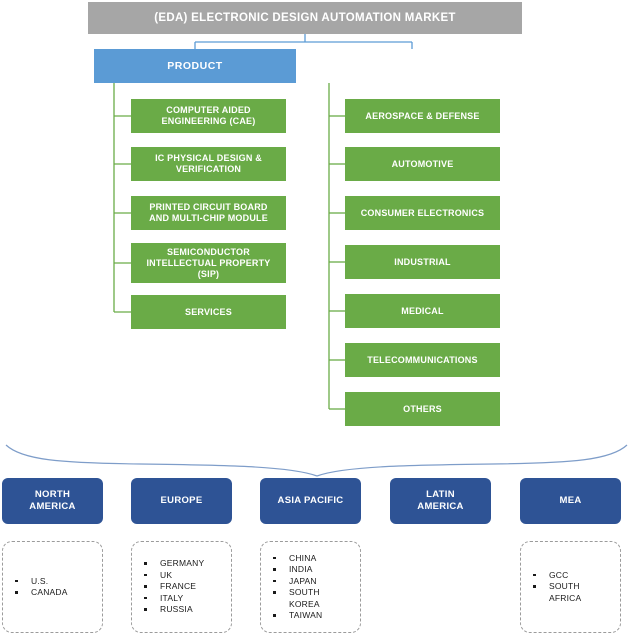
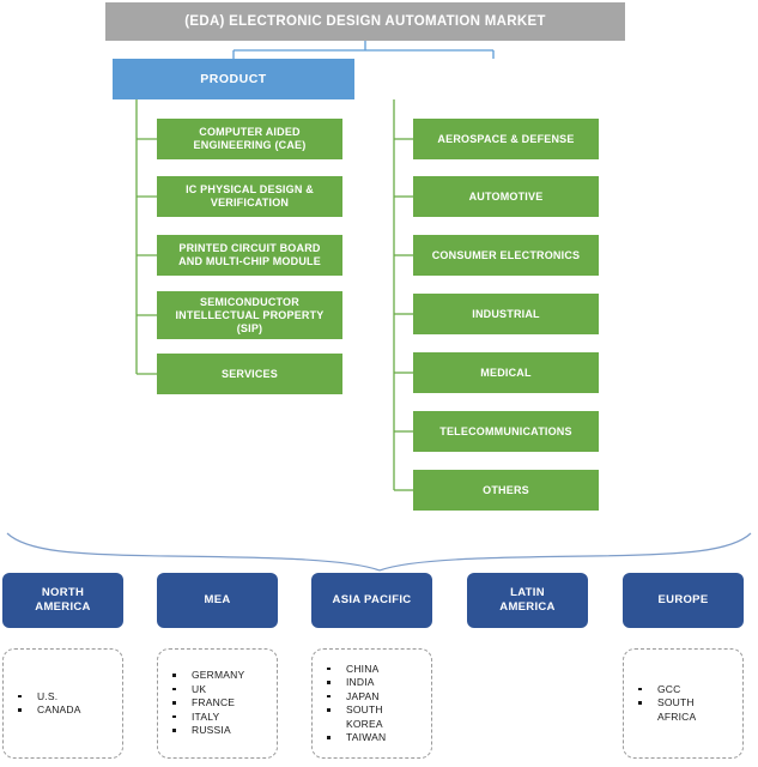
  (EDA) ELECTRONIC DESIGN AUTOMATION MARKET
  PRODUCT
  COMPUTER AIDED
  ENGINEERING (CAE)
  IC PHYSICAL DESIGN &
  VERIFICATION
  PRINTED CIRCUIT BOARD
  AND MULTI-CHIP MODULE
  SEMICONDUCTOR
  INTELLECTUAL PROPERTY
  (SIP)
  SERVICES
  AEROSPACE & DEFENSE
  AUTOMOTIVE
  CONSUMER ELECTRONICS
  INDUSTRIAL
  MEDICAL
  TELECOMMUNICATIONS
  OTHERS
  NORTH
  AMERICA
- EUROPE
+ MEA
  ASIA PACIFIC
  LATIN
  AMERICA
- MEA
+ EUROPE
  U.S.
  CANADA
  GERMANY
  UK
  FRANCE
  ITALY
  RUSSIA
  CHINA
  INDIA
  JAPAN
  SOUTH
  KOREA
  TAIWAN
  GCC
  SOUTH
  AFRICA
